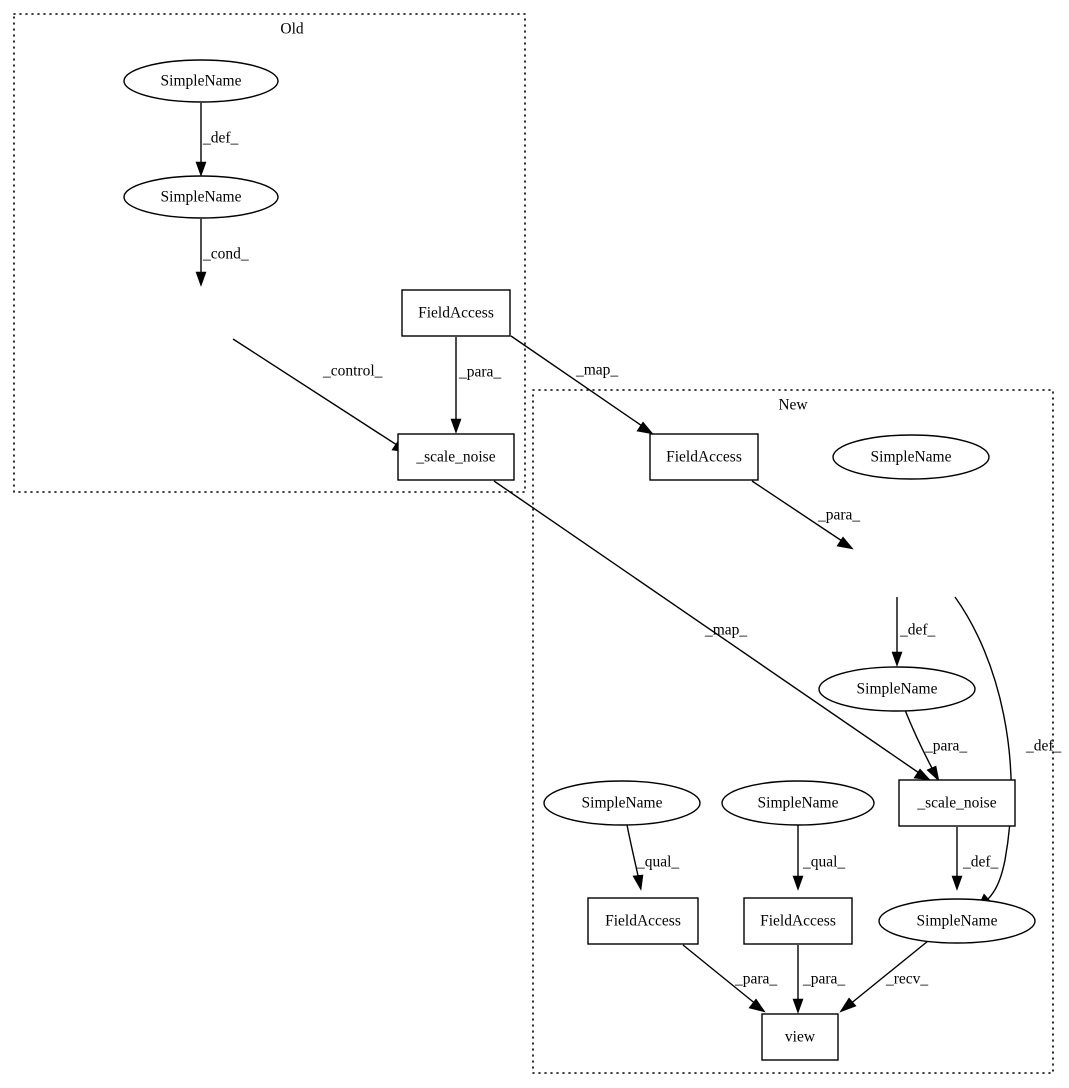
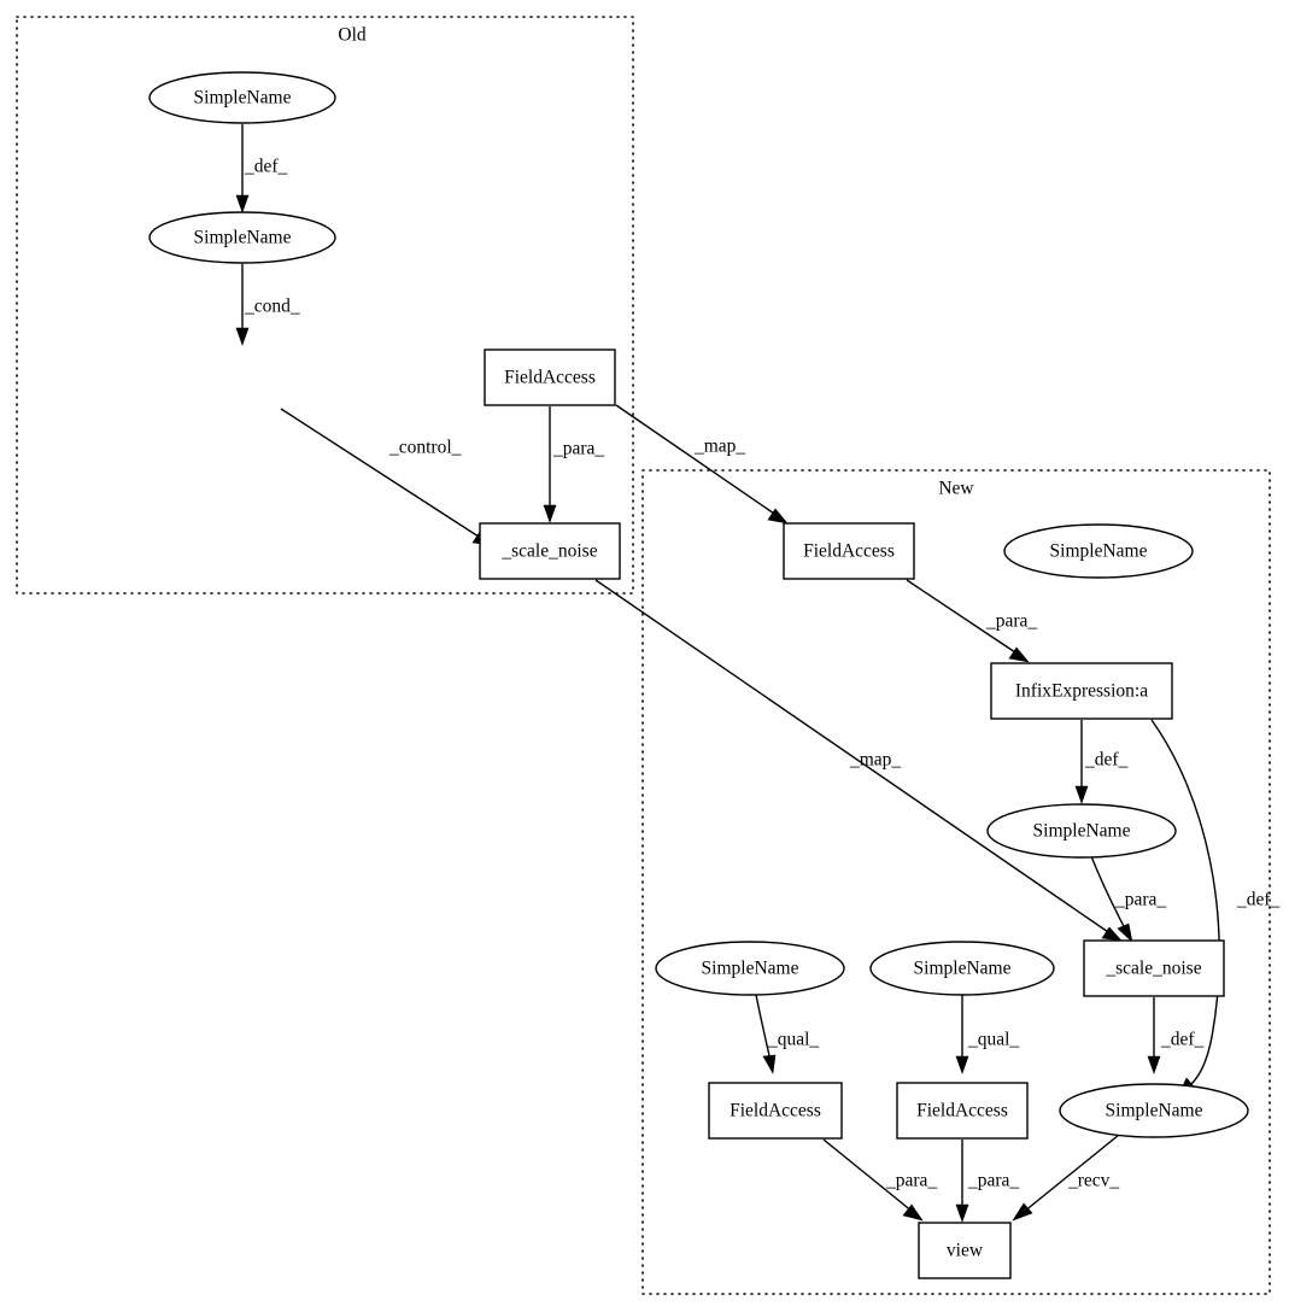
  Old
  New
  _def_
  _cond_
  _control_
  _para_
  _map_
  _map_
  _para_
  _def_
  _para_
  _def_
  _qual_
  _qual_
  _def_
  _para_
  _para_
  _recv_
  SimpleName
  SimpleName
  FieldAccess
  _scale_noise
  FieldAccess
  SimpleName
+ InfixExpression:a
  SimpleName
  SimpleName
  SimpleName
  _scale_noise
  FieldAccess
  FieldAccess
  SimpleName
  view
